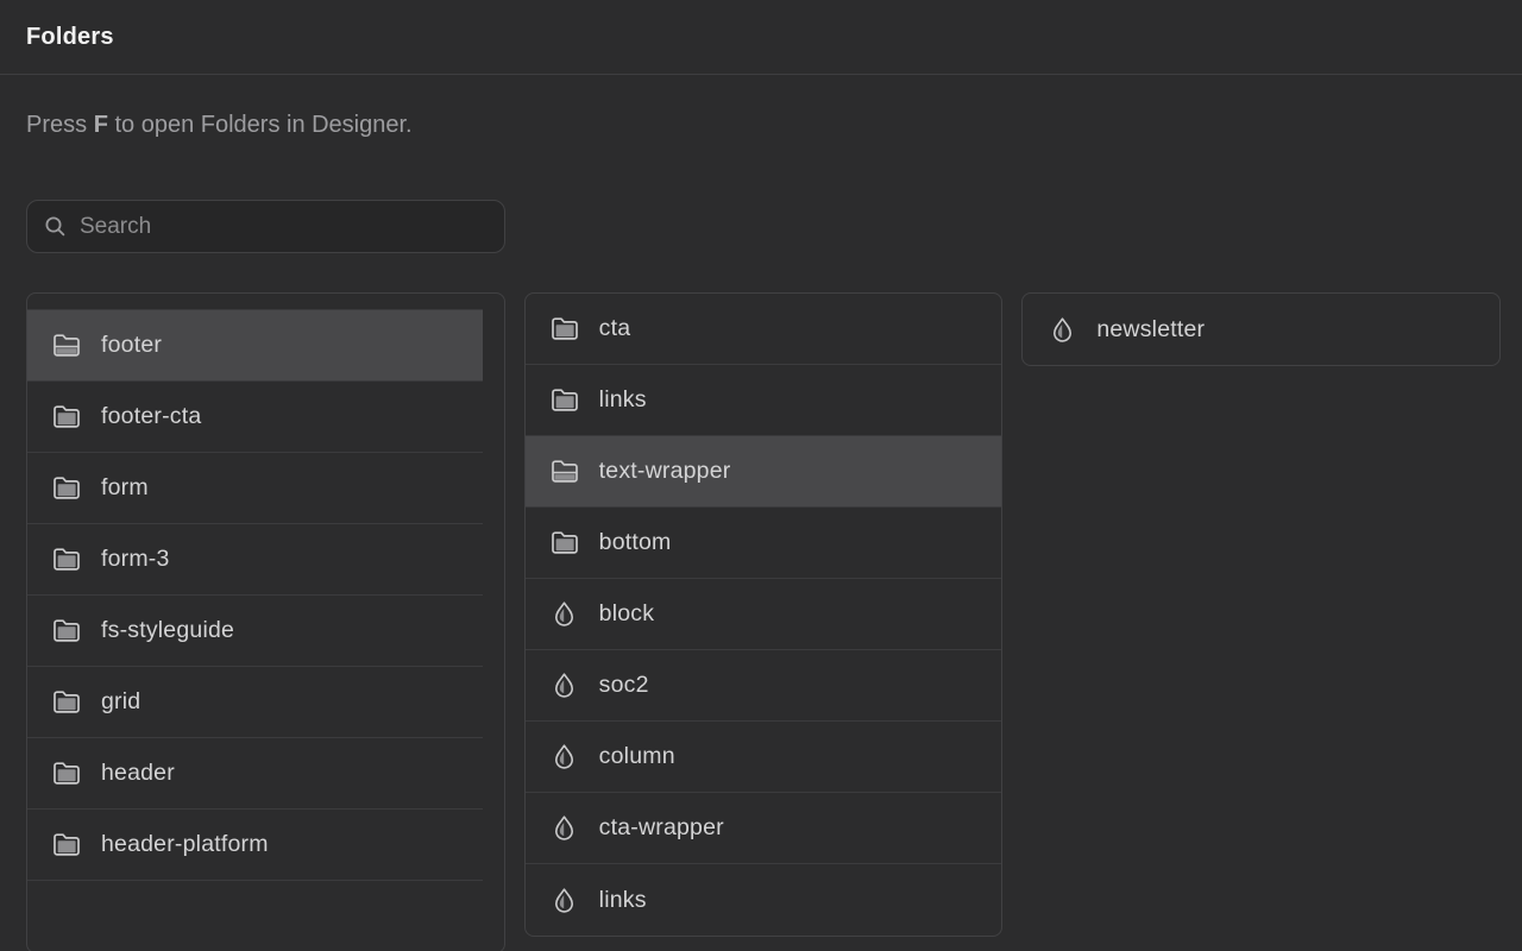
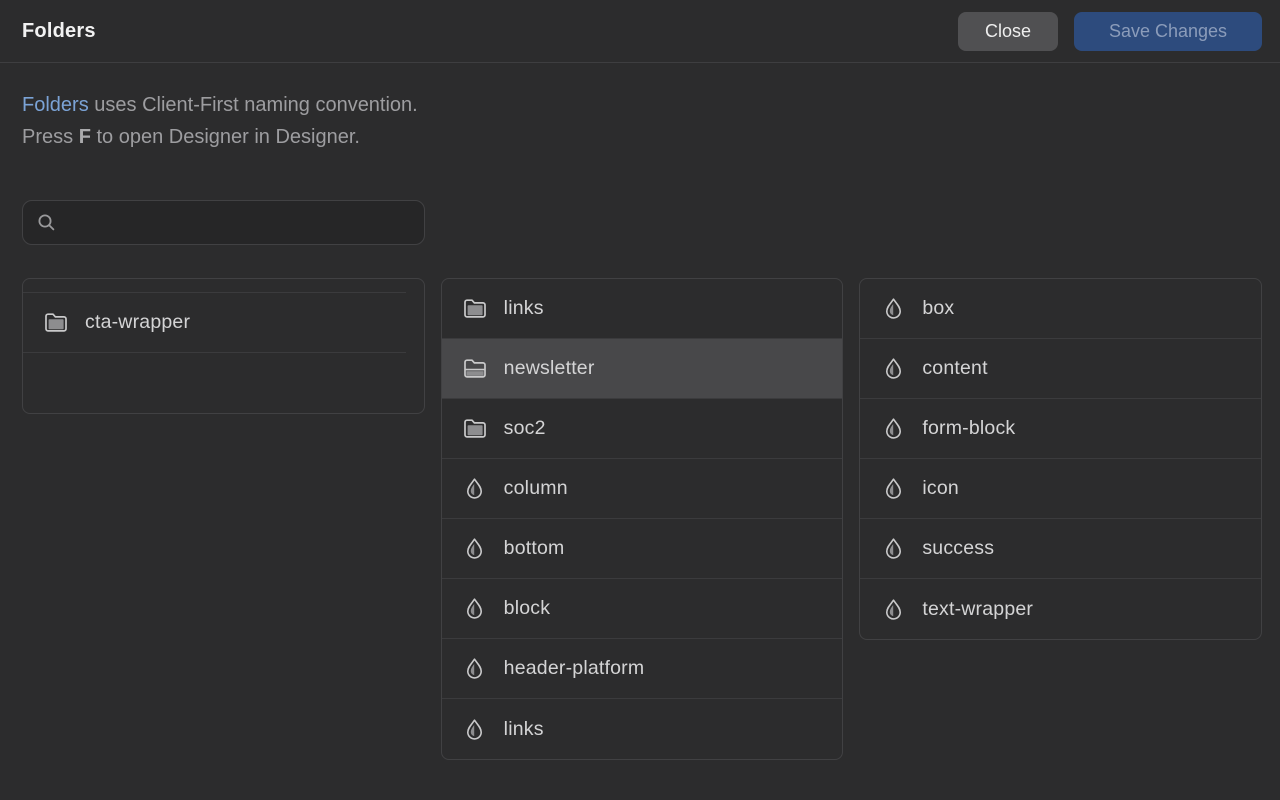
  Folders
+ Close
+ Save Changes
+ Folders uses Client-First naming convention.
- Press F to open Folders in Designer.
+ Press F to open Designer in Designer.
- Search
- footer
- footer-cta
- form
- form-3
- fs-styleguide
- grid
- header
- header-platform
+ cta-wrapper
- cta
  links
- text-wrapper
+ newsletter
- bottom
+ soc2
- block
+ column
- soc2
+ bottom
- column
+ block
- cta-wrapper
+ header-platform
  links
+ box
+ content
+ form-block
+ icon
+ success
- newsletter
+ text-wrapper
